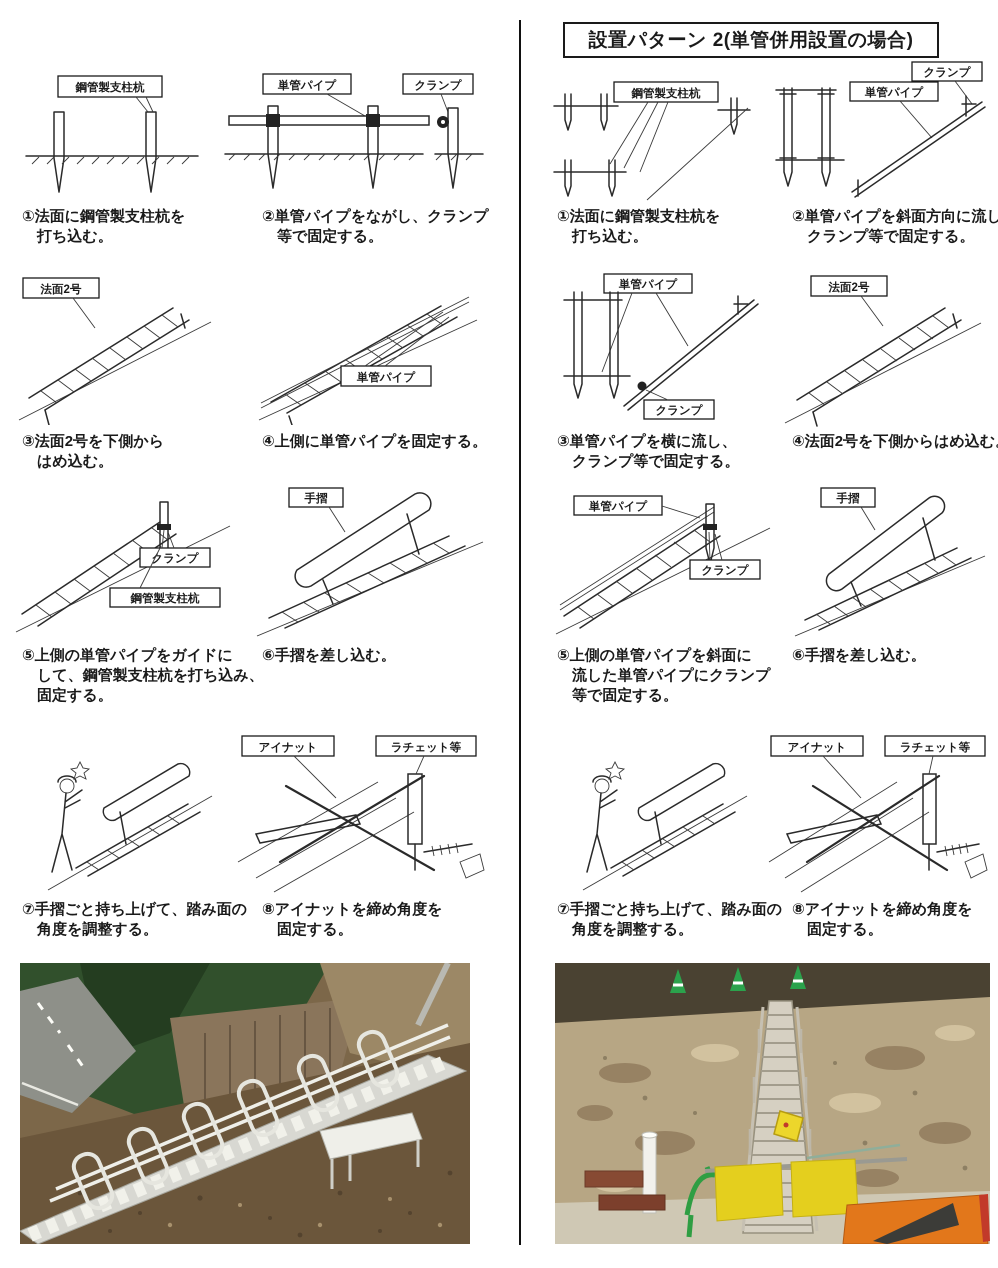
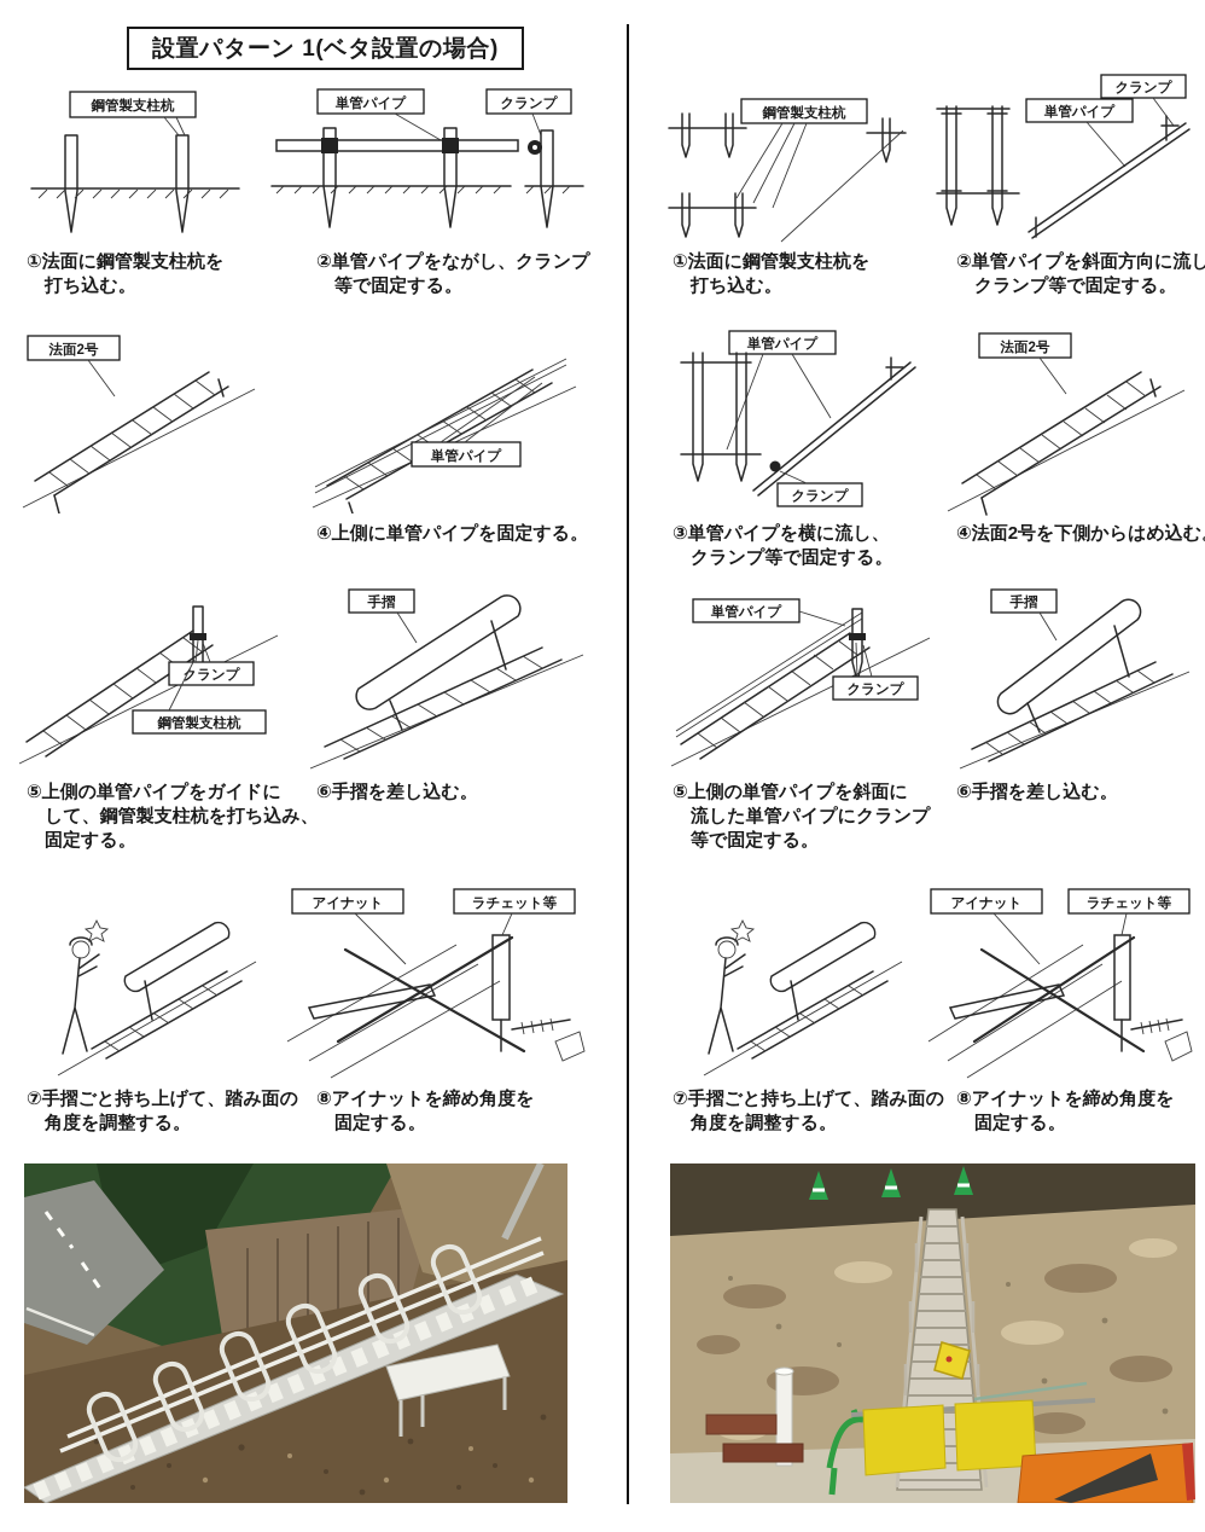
+ 設置パターン 1(ベタ設置の場合)
  鋼管製支柱杭
  単管パイプ
  クランプ
  ①法面に鋼管製支柱杭を
  打ち込む。
  ②単管パイプをながし、クランプ
  等で固定する。
  法面2号
  単管パイプ
- ③法面2号を下側から
- はめ込む。
  ④上側に単管パイプを固定する。
  クランプ
  鋼管製支柱杭
  手摺
  ⑤上側の単管パイプをガイドに
  して、鋼管製支柱杭を打ち込み、
  固定する。
  ⑥手摺を差し込む。
  アイナット
  ラチェット等
  ⑦手摺ごと持ち上げて、踏み面の
  角度を調整する。
  ⑧アイナットを締め角度を
  固定する。
- 設置パターン 2(単管併用設置の場合)
  鋼管製支柱杭
  クランプ
  単管パイプ
  ①法面に鋼管製支柱杭を
  打ち込む。
  ②単管パイプを斜面方向に流し
  クランプ等で固定する。
  単管パイプ
  クランプ
  法面2号
  ③単管パイプを横に流し、
  クランプ等で固定する。
  ④法面2号を下側からはめ込む
  単管パイプ
  クランプ
  手摺
  ⑤上側の単管パイプを斜面に
  流した単管パイプにクランプ
  等で固定する。
  ⑥手摺を差し込む。
  アイナット
  ラチェット等
  ⑦手摺ごと持ち上げて、踏み面の
  角度を調整する。
  ⑧アイナットを締め角度を
  固定する。
